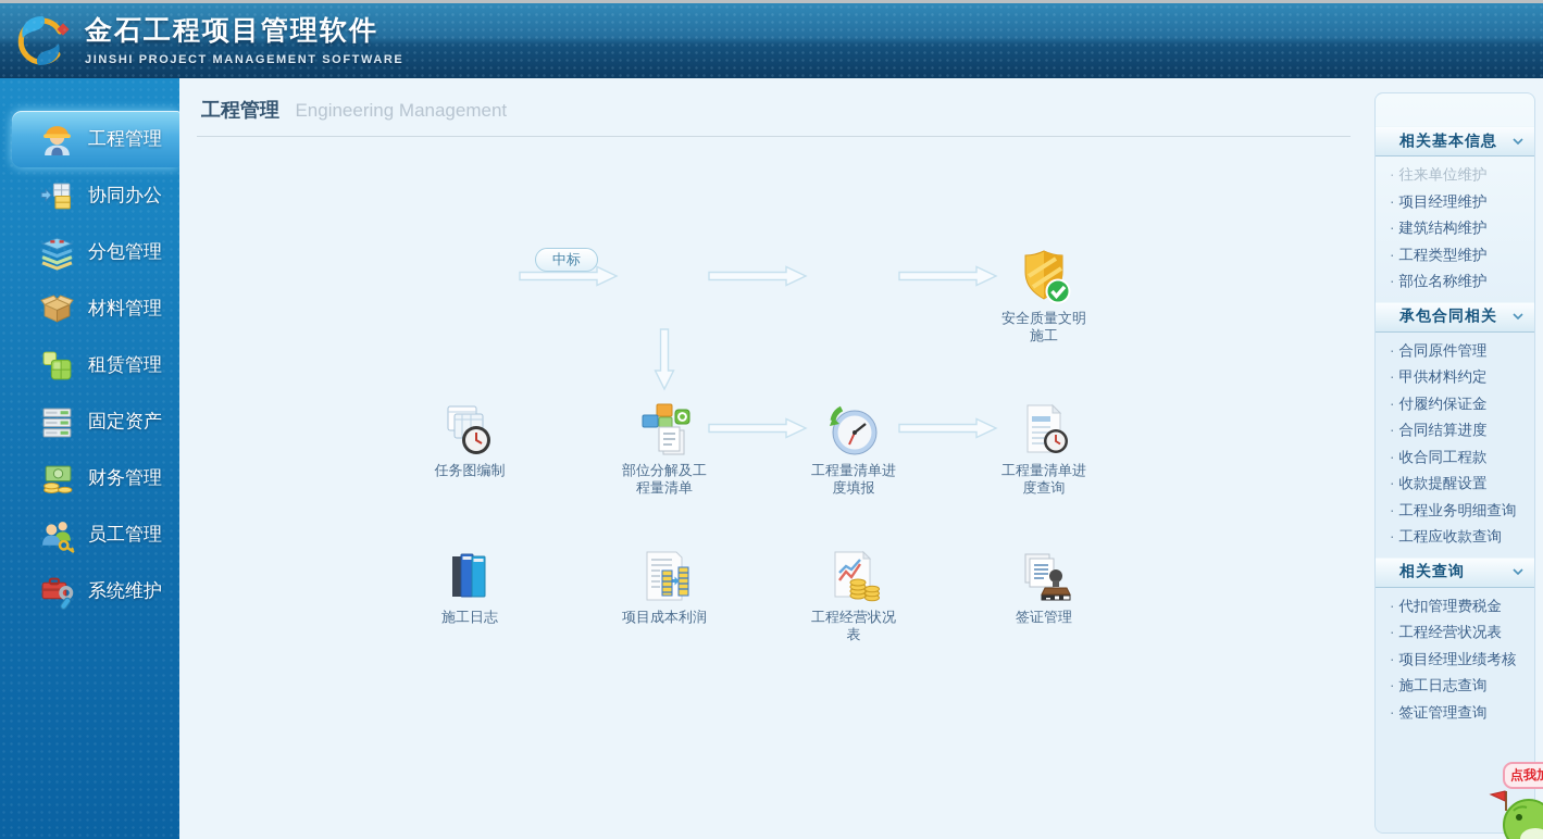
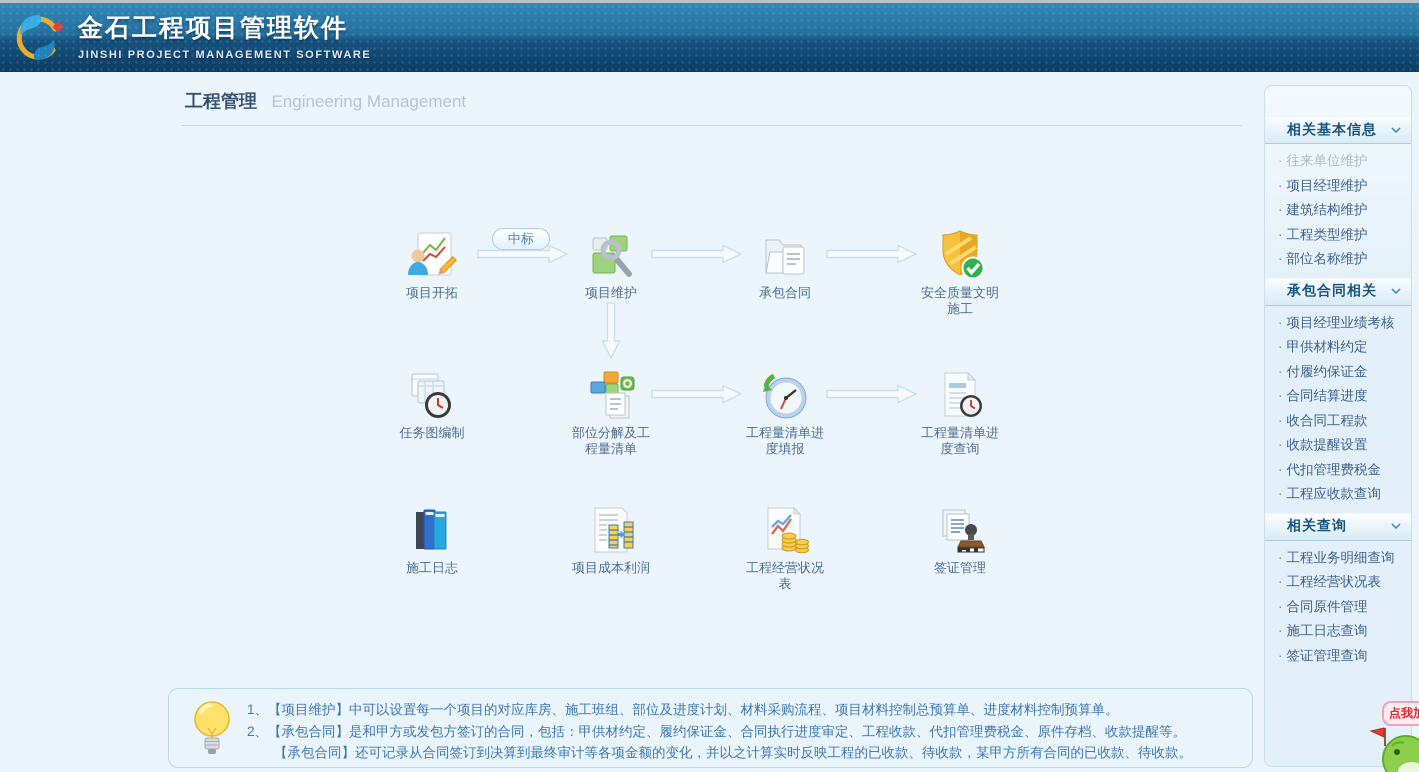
- 工程管理
- 协同办公
- 分包管理
- 材料管理
- 租赁管理
- 固定资产
- 财务管理
- 员工管理
- 系统维护
  工程管理 Engineering Management
+ 项目开拓
+ 项目维护
+ 承包合同
  安全质量文明施工
  中标
  任务图编制
  部位分解及工程量清单
  工程量清单进度填报
  工程量清单进度查询
  施工日志
  项目成本利润
  工程经营状况表
  签证管理
+ 1、【项目维护】中可以设置每一个项目的对应库房、施工班组、部位及进度计划、材料采购流程、项目材料控制总预算单、进度材料控制预算单。
+ 2、【承包合同】是和甲方或发包方签订的合同，包括：甲供材约定、履约保证金、合同执行进度审定、工程收款、代扣管理费税金、原件存档、收款提醒等。
+ 【承包合同】还可记录从合同签订到决算到最终审计等各项金额的变化，并以之计算实时反映工程的已收款、待收款，某甲方所有合同的已收款、待收款。
  相关基本信息
  往来单位维护
  项目经理维护
  建筑结构维护
  工程类型维护
  部位名称维护
  承包合同相关
- 合同原件管理
+ 项目经理业绩考核
  甲供材料约定
  付履约保证金
  合同结算进度
  收合同工程款
  收款提醒设置
- 工程业务明细查询
+ 代扣管理费税金
  工程应收款查询
  相关查询
- 代扣管理费税金
+ 工程业务明细查询
  工程经营状况表
- 项目经理业绩考核
+ 合同原件管理
  施工日志查询
  签证管理查询
